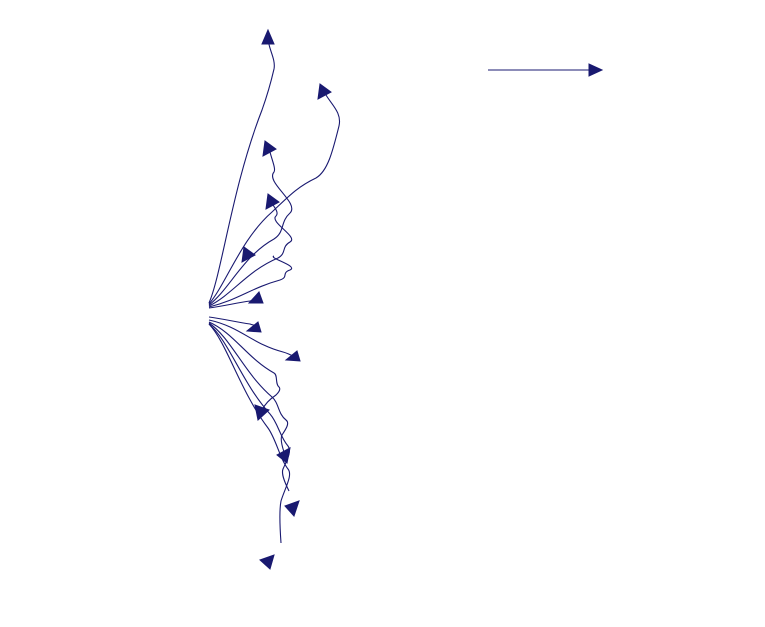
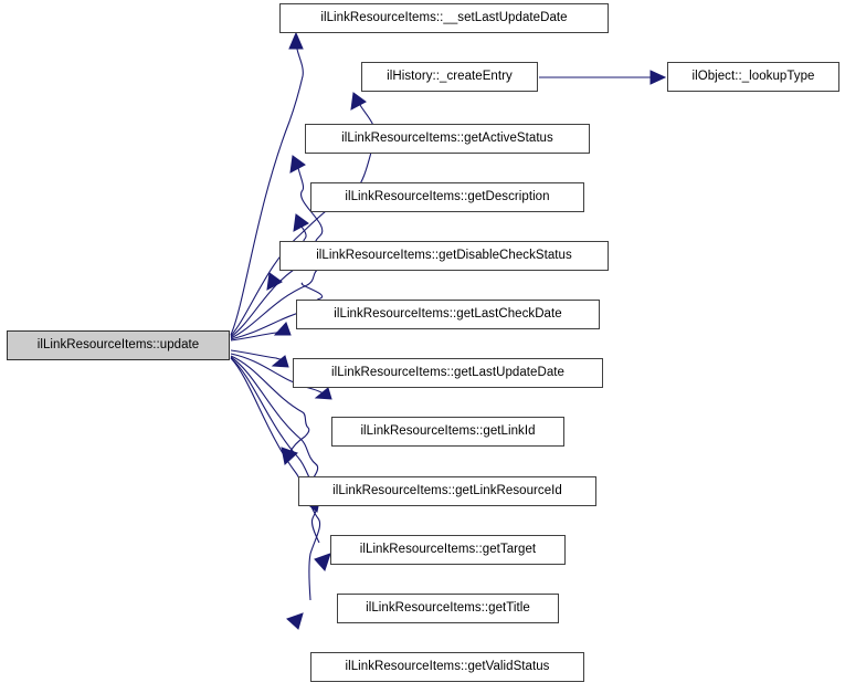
+ ilLinkResourceItems::update
+ ilLinkResourceItems::__setLastUpdateDate
+ ilHistory::_createEntry
+ ilLinkResourceItems::getActiveStatus
+ ilLinkResourceItems::getDescription
+ ilLinkResourceItems::getDisableCheckStatus
+ ilLinkResourceItems::getLastCheckDate
+ ilLinkResourceItems::getLastUpdateDate
+ ilLinkResourceItems::getLinkId
+ ilLinkResourceItems::getLinkResourceId
+ ilLinkResourceItems::getTarget
+ ilLinkResourceItems::getTitle
+ ilLinkResourceItems::getValidStatus
+ ilObject::_lookupType
